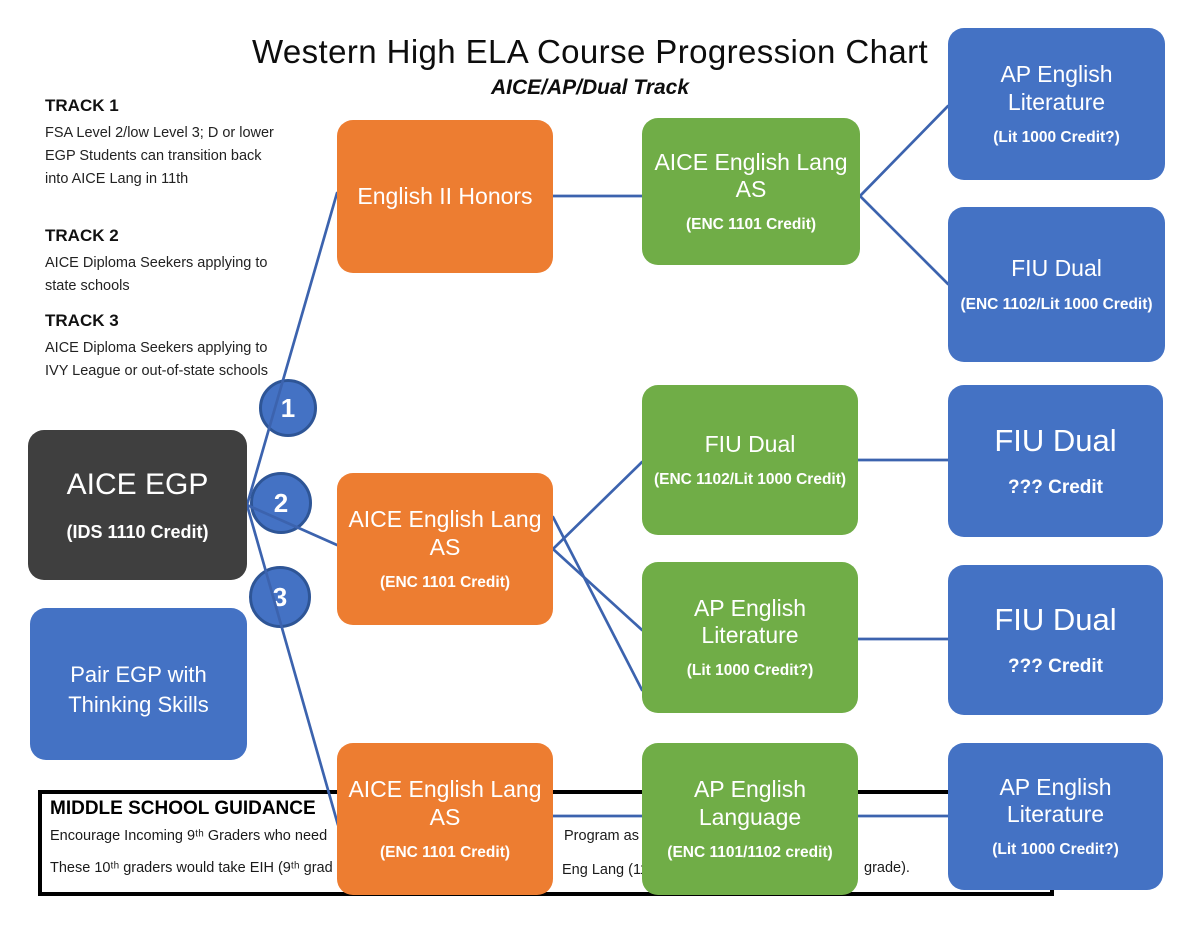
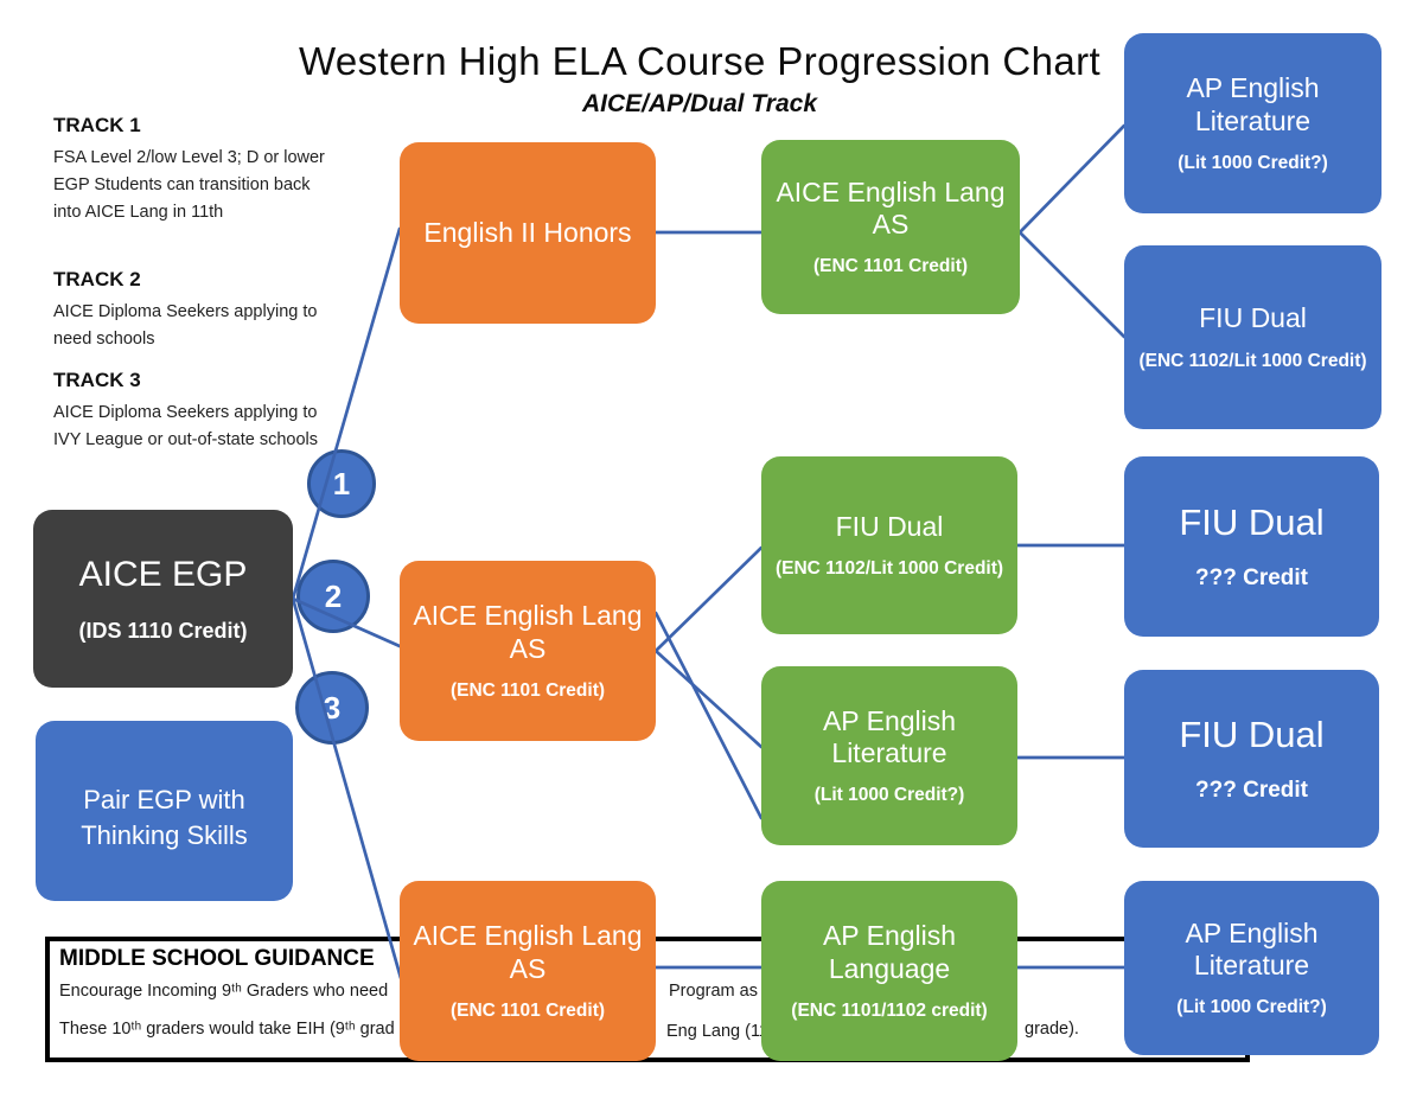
  Western High ELA Course Progression Chart
  AICE/AP/Dual Track
  TRACK 1
  FSA Level 2/low Level 3; D or lower EGP Students can transition back into AICE Lang in 11th
  TRACK 2
- AICE Diploma Seekers applying to state schools
+ AICE Diploma Seekers applying to need schools
  TRACK 3
  AICE Diploma Seekers applying to IVY League or out-of-state schools
  MIDDLE SCHOOL GUIDANCE
  Encourage Incoming 9ᵗʰ Graders who need
  Program as
  These 10ᵗʰ graders would take EIH (9ᵗʰ grad
  Eng Lang (1
  grade).
  1
  2
  3
  AICE EGP
  (IDS 1110 Credit)
  Pair EGP with
  Thinking Skills
  English II Honors
  AICE English Lang
  AS
  (ENC 1101 Credit)
  AICE English Lang
  AS
  (ENC 1101 Credit)
  AICE English Lang
  AS
  (ENC 1101 Credit)
  FIU Dual
  (ENC 1102/Lit 1000 Credit)
  AP English
  Literature
  (Lit 1000 Credit?)
  AP English
  Language
  (ENC 1101/1102 credit)
  AP English
  Literature
  (Lit 1000 Credit?)
  FIU Dual
  (ENC 1102/Lit 1000 Credit)
  FIU Dual
  ??? Credit
  FIU Dual
  ??? Credit
  AP English
  Literature
  (Lit 1000 Credit?)
